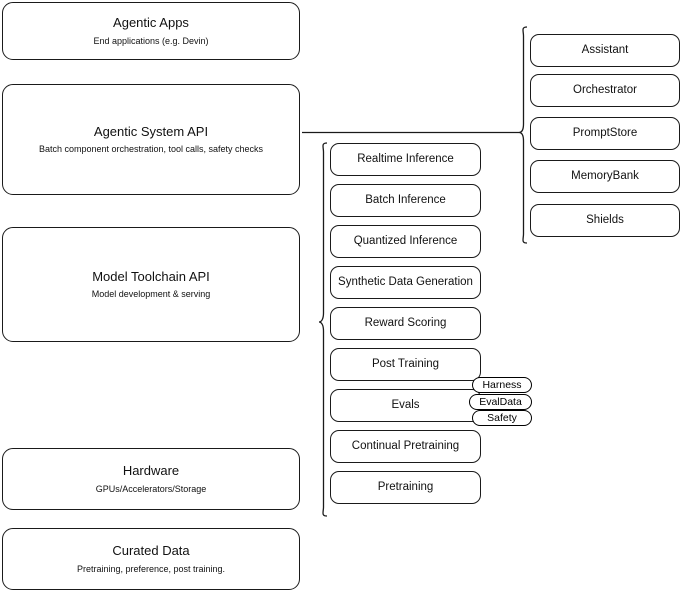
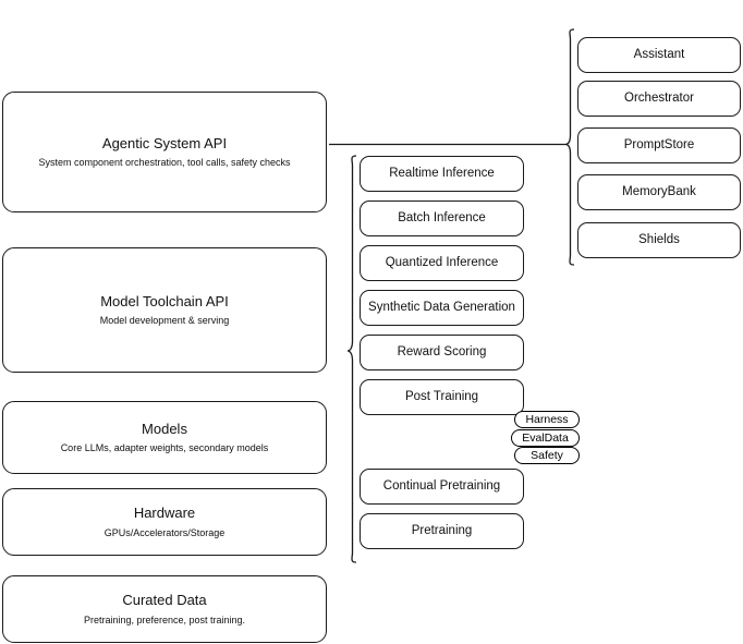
- Agentic Apps
- End applications (e.g. Devin)
  Agentic System API
- Batch component orchestration, tool calls, safety checks
+ System component orchestration, tool calls, safety checks
  Model Toolchain API
  Model development & serving
+ Models
+ Core LLMs, adapter weights, secondary models
  Hardware
  GPUs/Accelerators/Storage
  Curated Data
  Pretraining, preference, post training.
  Realtime Inference
  Batch Inference
  Quantized Inference
  Synthetic Data Generation
  Reward Scoring
  Post Training
- Evals
  Continual Pretraining
  Pretraining
  Harness
  EvalData
  Safety
  Assistant
  Orchestrator
  PromptStore
  MemoryBank
  Shields
